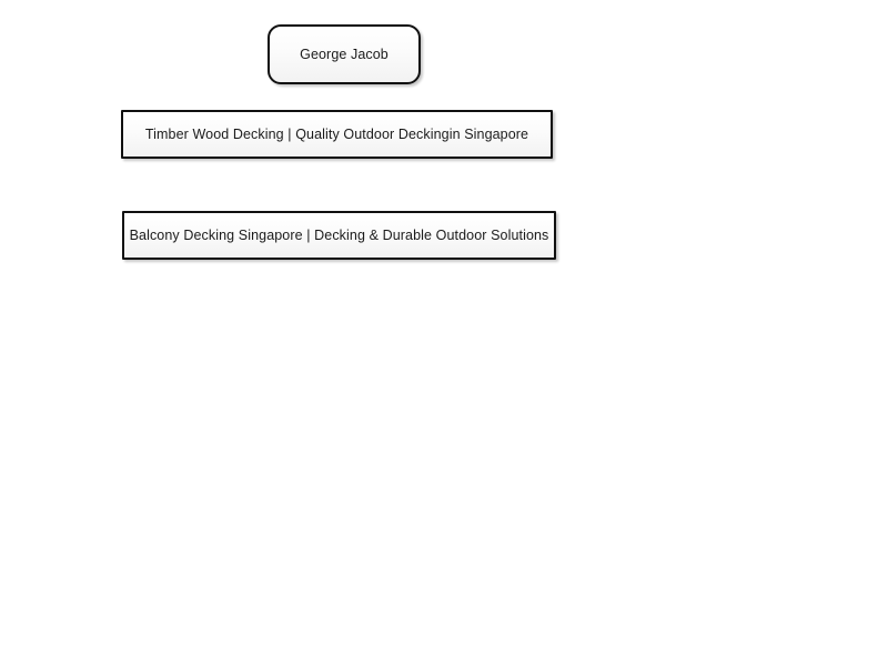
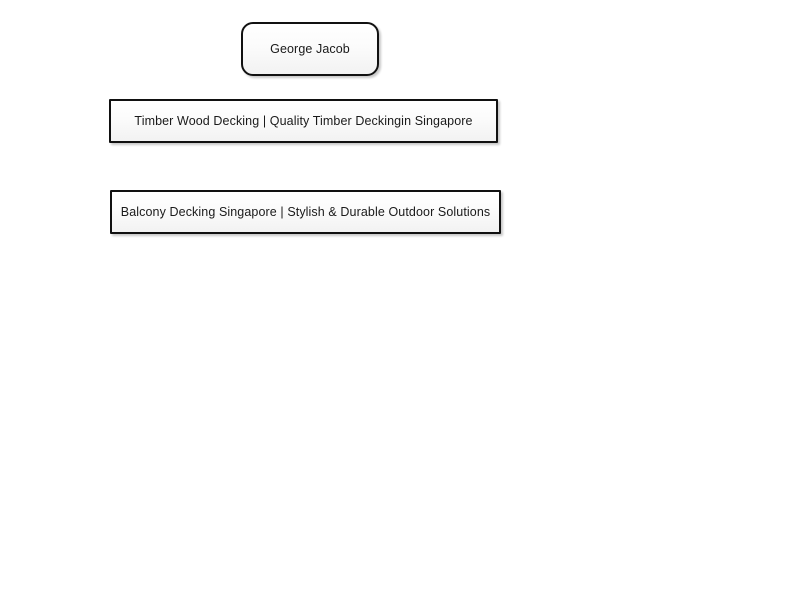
  George Jacob
- Timber Wood Decking | Quality Outdoor Deckingin Singapore
+ Timber Wood Decking | Quality Timber Deckingin Singapore
- Balcony Decking Singapore | Decking & Durable Outdoor Solutions
+ Balcony Decking Singapore | Stylish & Durable Outdoor Solutions
